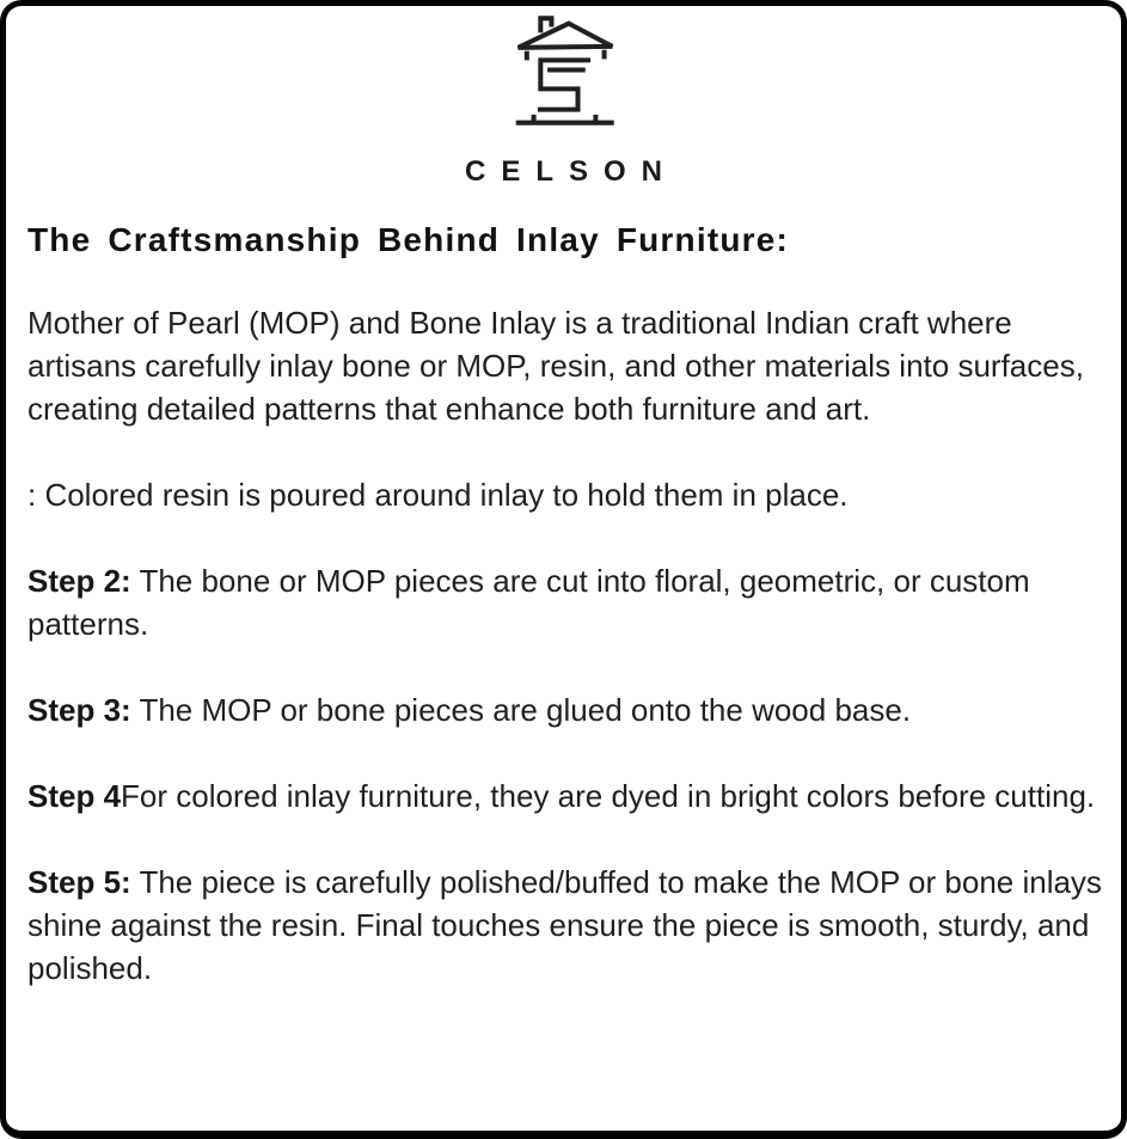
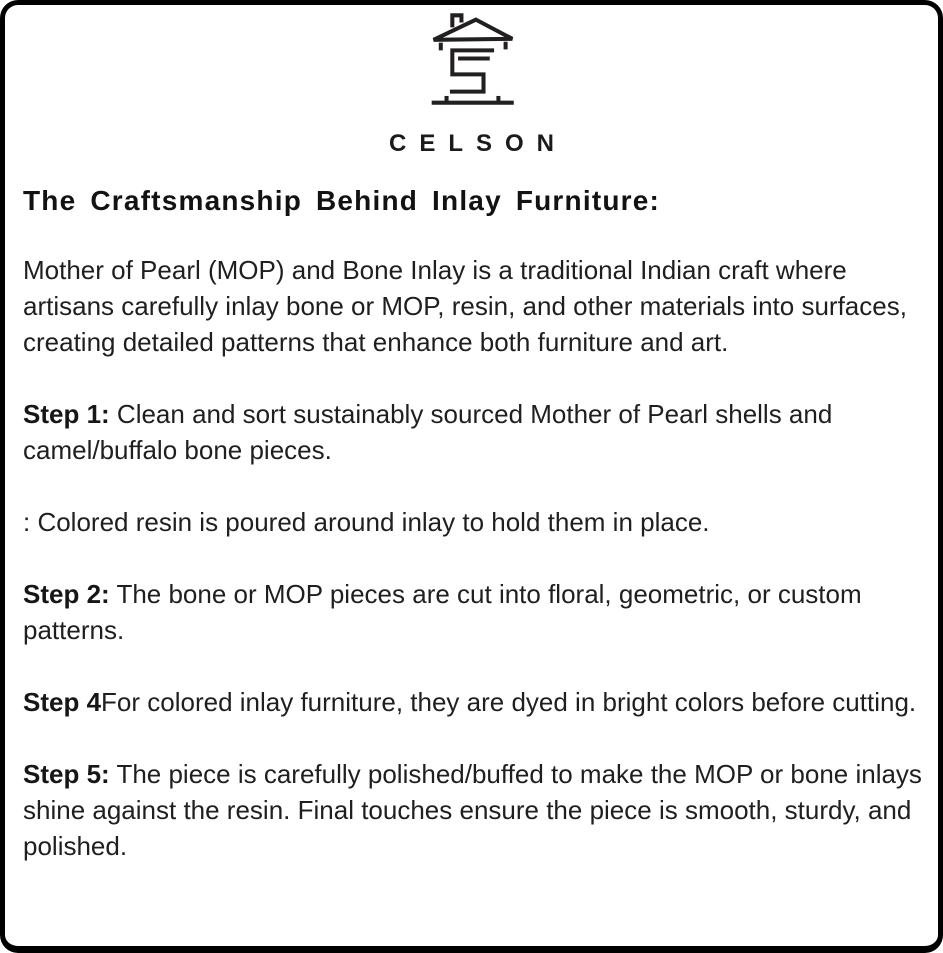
  CELSON
  The Craftsmanship Behind Inlay Furniture:
  Mother of Pearl (MOP) and Bone Inlay is a traditional Indian craft where artisans carefully inlay bone or MOP, resin, and other materials into surfaces, creating detailed patterns that enhance both furniture and art.
+ Step 1: Clean and sort sustainably sourced Mother of Pearl shells and camel/buffalo bone pieces.
  : Colored resin is poured around inlay to hold them in place.
  Step 2: The bone or MOP pieces are cut into floral, geometric, or custom patterns.
- Step 3: The MOP or bone pieces are glued onto the wood base.
  Step 4For colored inlay furniture, they are dyed in bright colors before cutting.
  Step 5: The piece is carefully polished/buffed to make the MOP or bone inlays shine against the resin. Final touches ensure the piece is smooth, sturdy, and polished.
